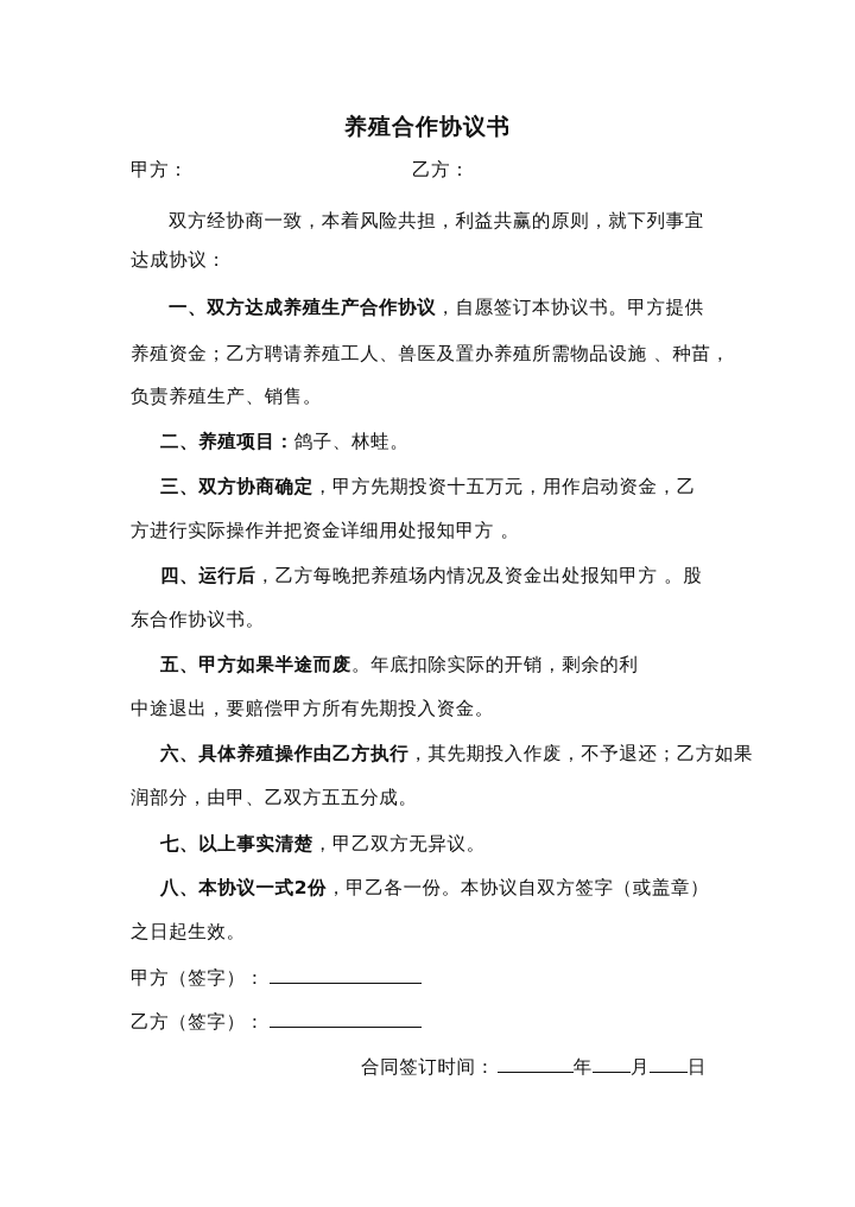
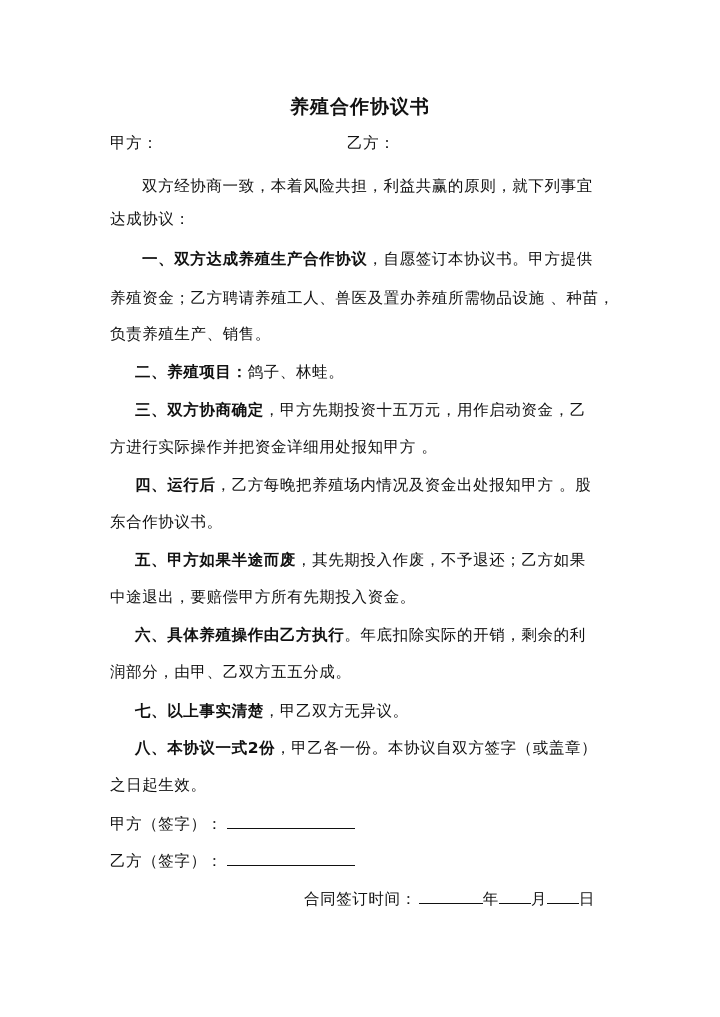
  养殖合作协议书
  甲方：
  乙方：
  双方经协商一致，本着风险共担，利益共赢的原则，就下列事宜
  达成协议：
  一、双方达成养殖生产合作协议，自愿签订本协议书。甲方提供
  养殖资金；乙方聘请养殖工人、兽医及置办养殖所需物品设施 、种苗，
  负责养殖生产、销售。
  二、养殖项目：鸽子、林蛙。
  三、双方协商确定，甲方先期投资十五万元，用作启动资金，乙
  方进行实际操作并把资金详细用处报知甲方 。
  四、运行后，乙方每晚把养殖场内情况及资金出处报知甲方 。股
  东合作协议书。
- 五、甲方如果半途而废。年底扣除实际的开销，剩余的利
+ 五、甲方如果半途而废，其先期投入作废，不予退还；乙方如果
  中途退出，要赔偿甲方所有先期投入资金。
- 六、具体养殖操作由乙方执行，其先期投入作废，不予退还；乙方如果
+ 六、具体养殖操作由乙方执行。年底扣除实际的开销，剩余的利
  润部分，由甲、乙双方五五分成。
  七、以上事实清楚，甲乙双方无异议。
  八、本协议一式2份，甲乙各一份。本协议自双方签字（或盖章）
  之日起生效。
  甲方（签字）：
  乙方（签字）：
  合同签订时间： 年 月 日
